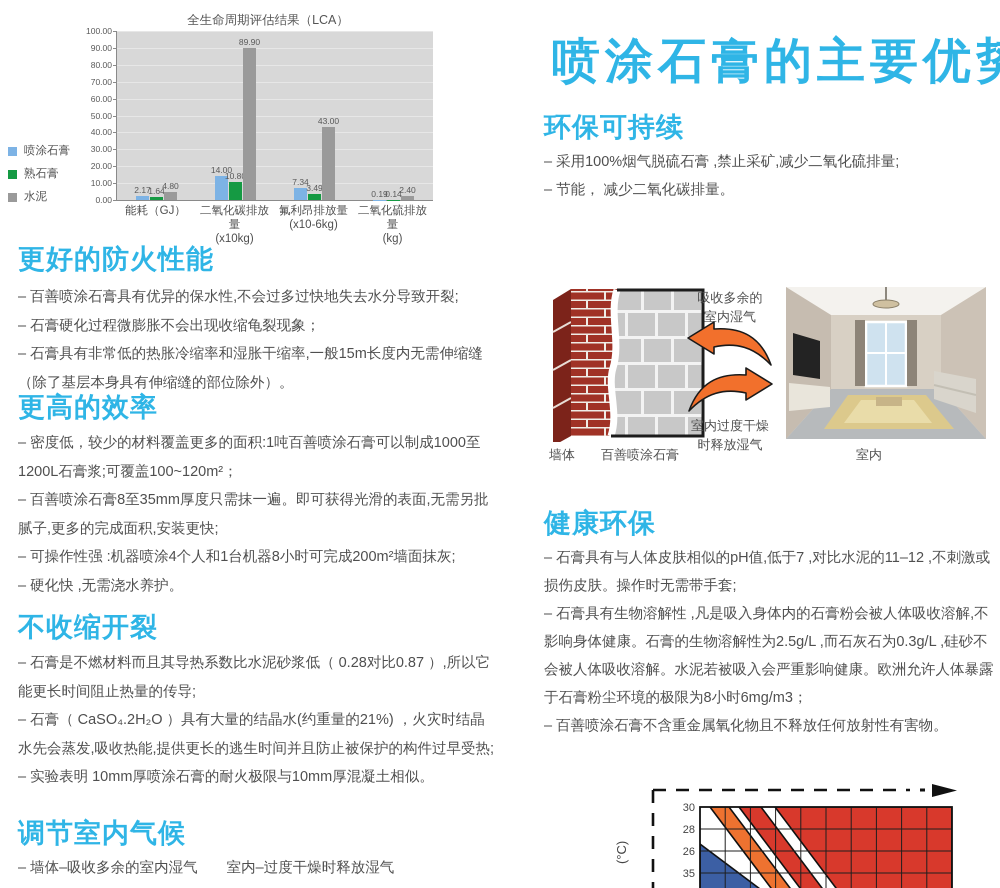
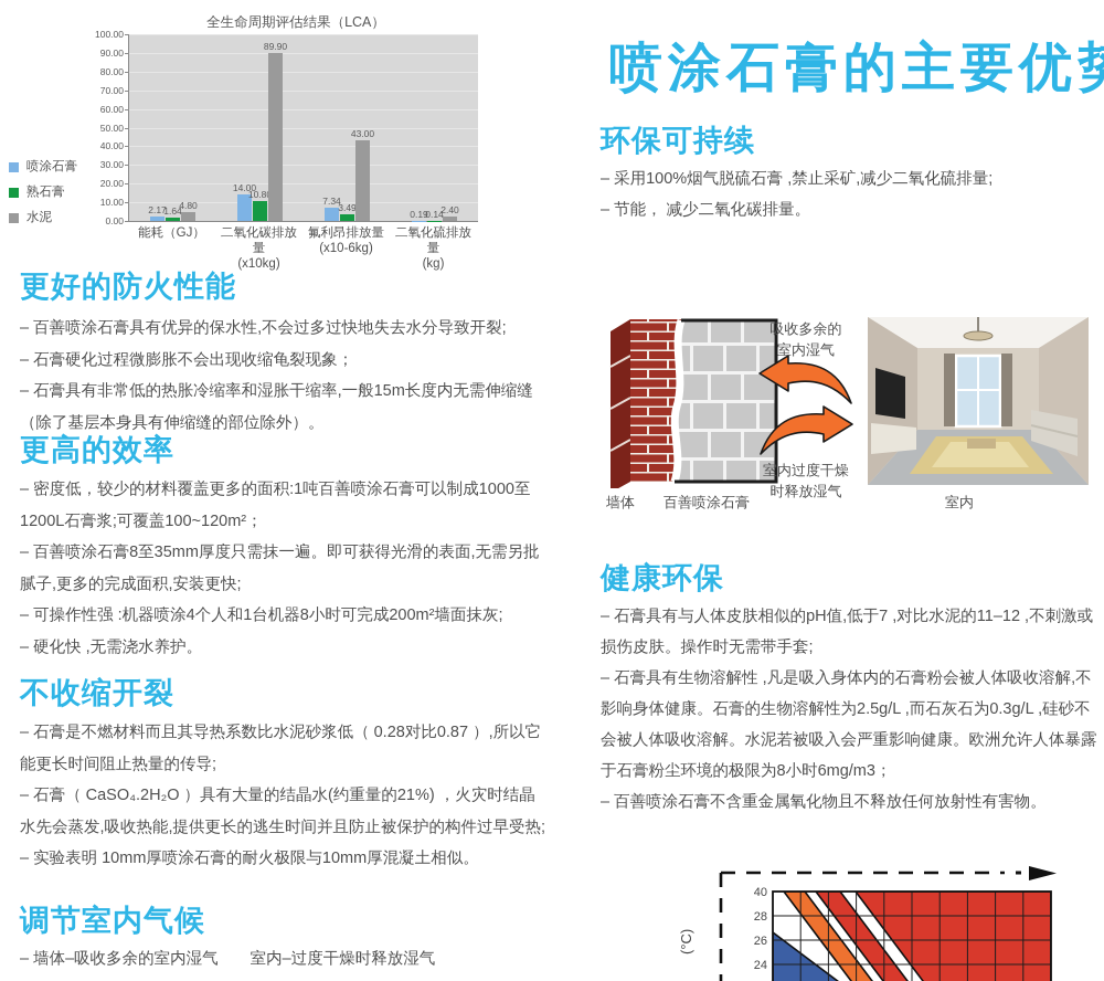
  全生命周期评估结果（LCA）
  喷涂石膏
  熟石膏
  水泥
  2.17
  1.64
  4.80
  14.00
  10.8
  89.90
  7.34
  3.49
  43.00
  0.19
  0.14
  2.40
  100.00
  90.00
  80.00
  70.00
  60.00
  50.00
  40.00
  30.00
  20.00
  10.00
  0.00
  能耗（GJ）
  二氧化碳排放量
  (x10kg)
  氟利昂排放量
  (x10-6kg)
  二氧化硫排放量
  (kg)
  更好的防火性能
  – 百善喷涂石膏具有优异的保水性,不会过多过快地失去水分导致开裂;
  – 石膏硬化过程微膨胀不会出现收缩龟裂现象；
  – 石膏具有非常低的热胀冷缩率和湿胀干缩率,一般15m长度内无需伸缩缝（除了基层本身具有伸缩缝的部位除外）。
  更高的效率
  – 密度低，较少的材料覆盖更多的面积:1吨百善喷涂石膏可以制成1000至1200L石膏浆;可覆盖100~120m²；
  – 百善喷涂石膏8至35mm厚度只需抹一遍。即可获得光滑的表面,无需另批腻子,更多的完成面积,安装更快;
  – 可操作性强 :机器喷涂4个人和1台机器8小时可完成200m²墙面抹灰;
  – 硬化快 ,无需浇水养护。
  不收缩开裂
  – 石膏是不燃材料而且其导热系数比水泥砂浆低（ 0.28对比0.87 ）,所以它能更长时间阻止热量的传导;
  – 石膏（ CaSO₄.2H₂O ）具有大量的结晶水(约重量的21%) ，火灾时结晶水先会蒸发,吸收热能,提供更长的逃生时间并且防止被保护的构件过早受热;
  – 实验表明 10mm厚喷涂石膏的耐火极限与10mm厚混凝土相似。
  调节室内气候
  – 墙体–吸收多余的室内湿气 室内–过度干燥时释放湿气
  喷涂石膏的主要优
  环保可持续
  – 采用100%烟气脱硫石膏 ,禁止采矿,减少二氧化硫排量;
  – 节能， 减少二氧化碳排量。
  吸收多余的
  室内湿气
  室内过度干燥
  时释放湿气
  墙体
  百善喷涂石膏
  室内
  健康环保
  – 石膏具有与人体皮肤相似的pH值,低于7 ,对比水泥的11–12 ,不刺激或损伤皮肤。操作时无需带手套;
  – 石膏具有生物溶解性 ,凡是吸入身体内的石膏粉会被人体吸收溶解,不影响身体健康。石膏的生物溶解性为2.5g/L ,而石灰石为0.3g/L ,硅砂不会被人体吸收溶解。水泥若被吸入会严重影响健康。欧洲允许人体暴露于石膏粉尘环境的极限为8小时6mg/m3；
  – 百善喷涂石膏不含重金属氧化物且不释放任何放射性有害物。
- 30
+ 40
  28
  26
- 35
+ 24
